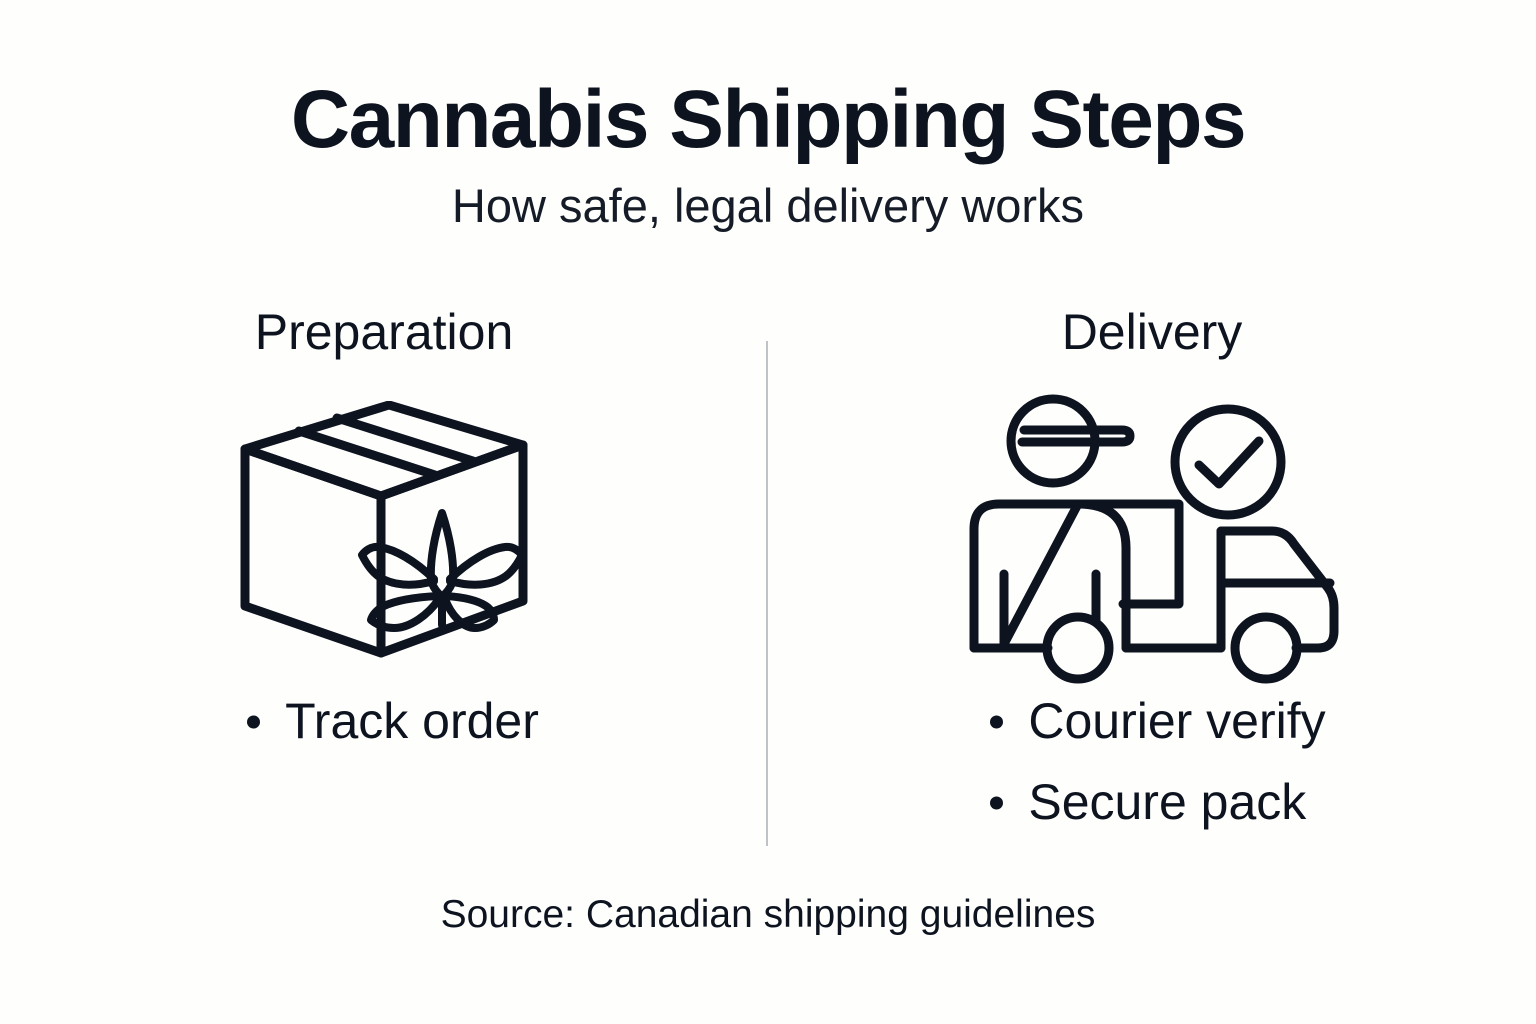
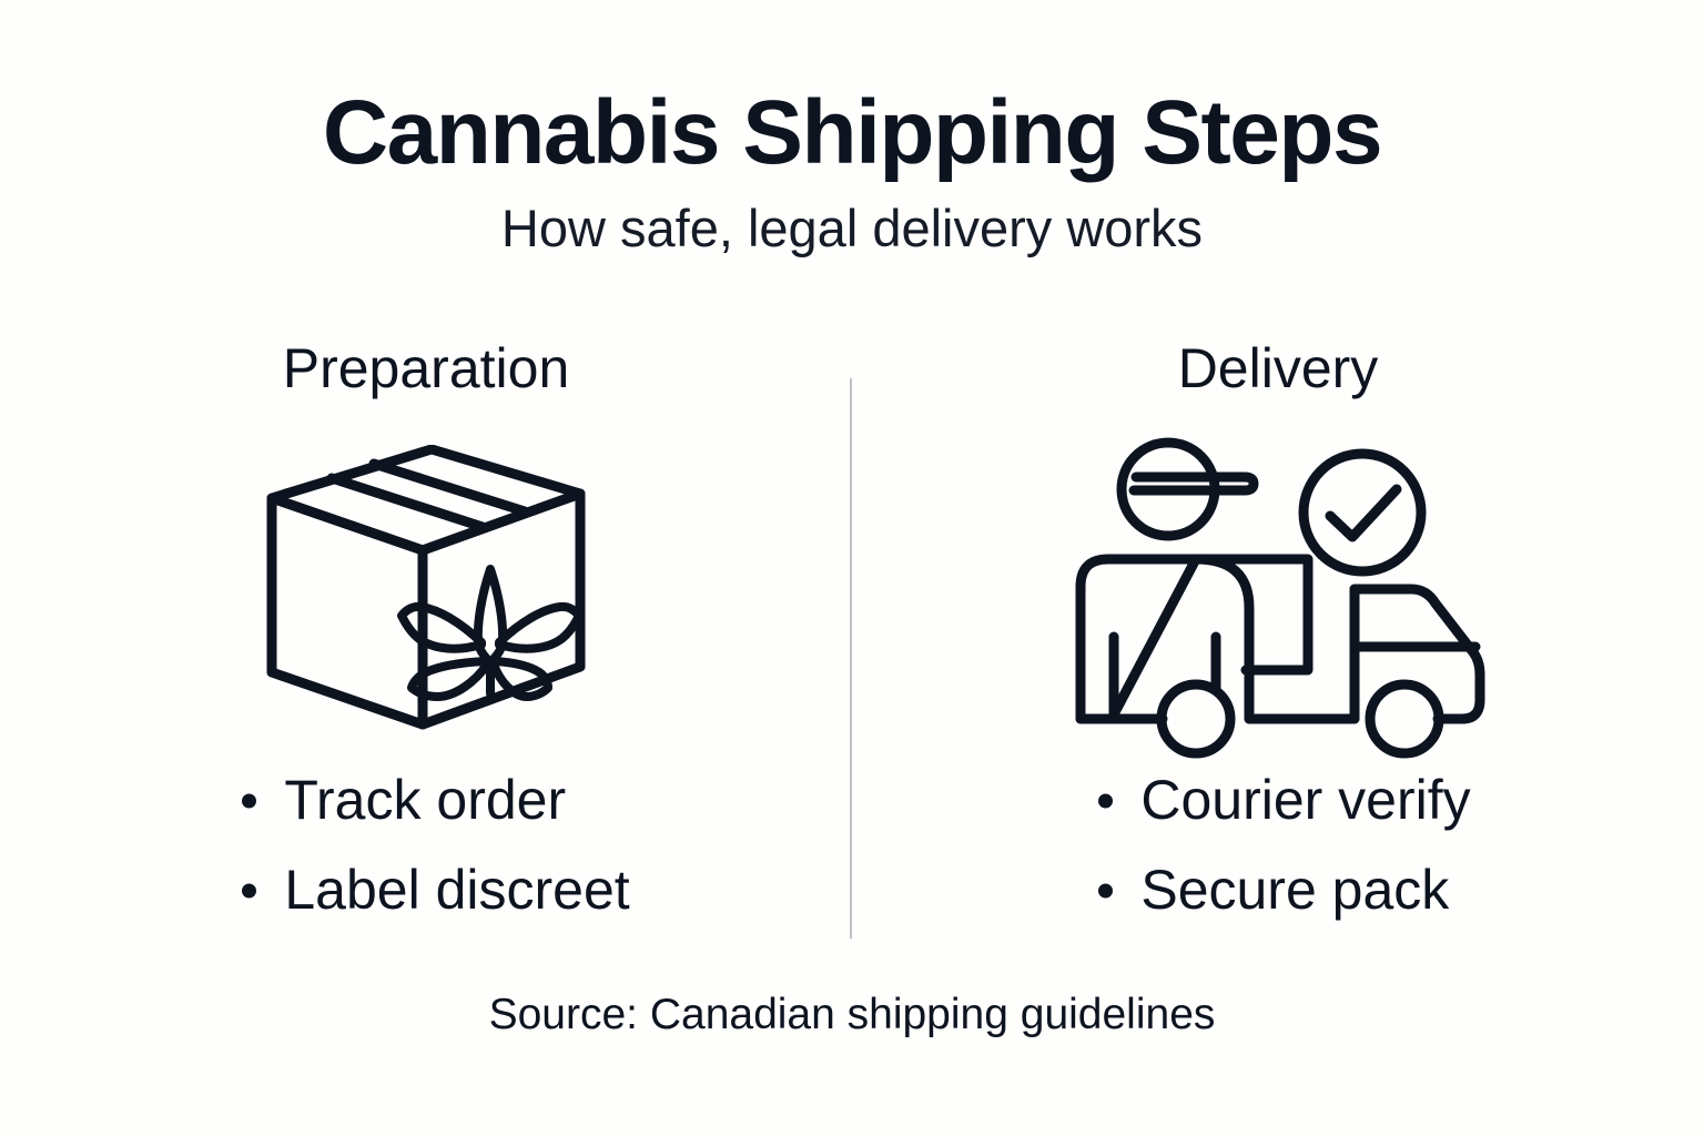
  Cannabis Shipping Steps
  How safe, legal delivery works
  Preparation
  Track order
+ Label discreet
  Delivery
  Courier verify
  Secure pack
  Source: Canadian shipping guidelines
